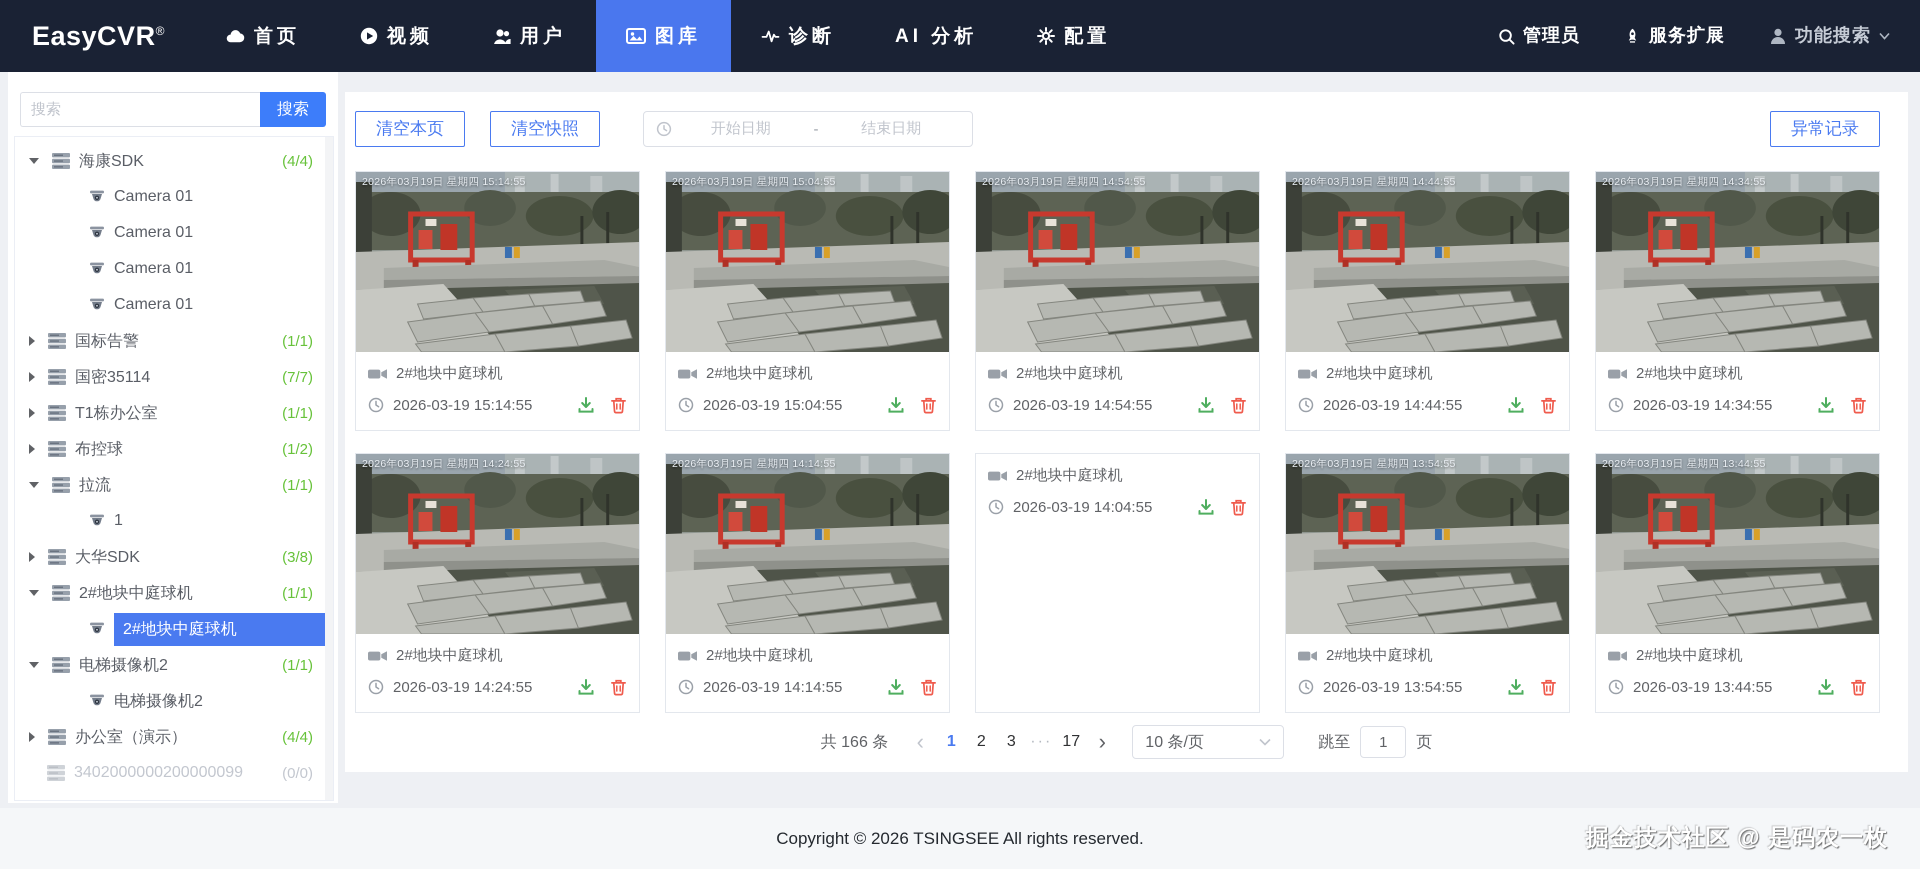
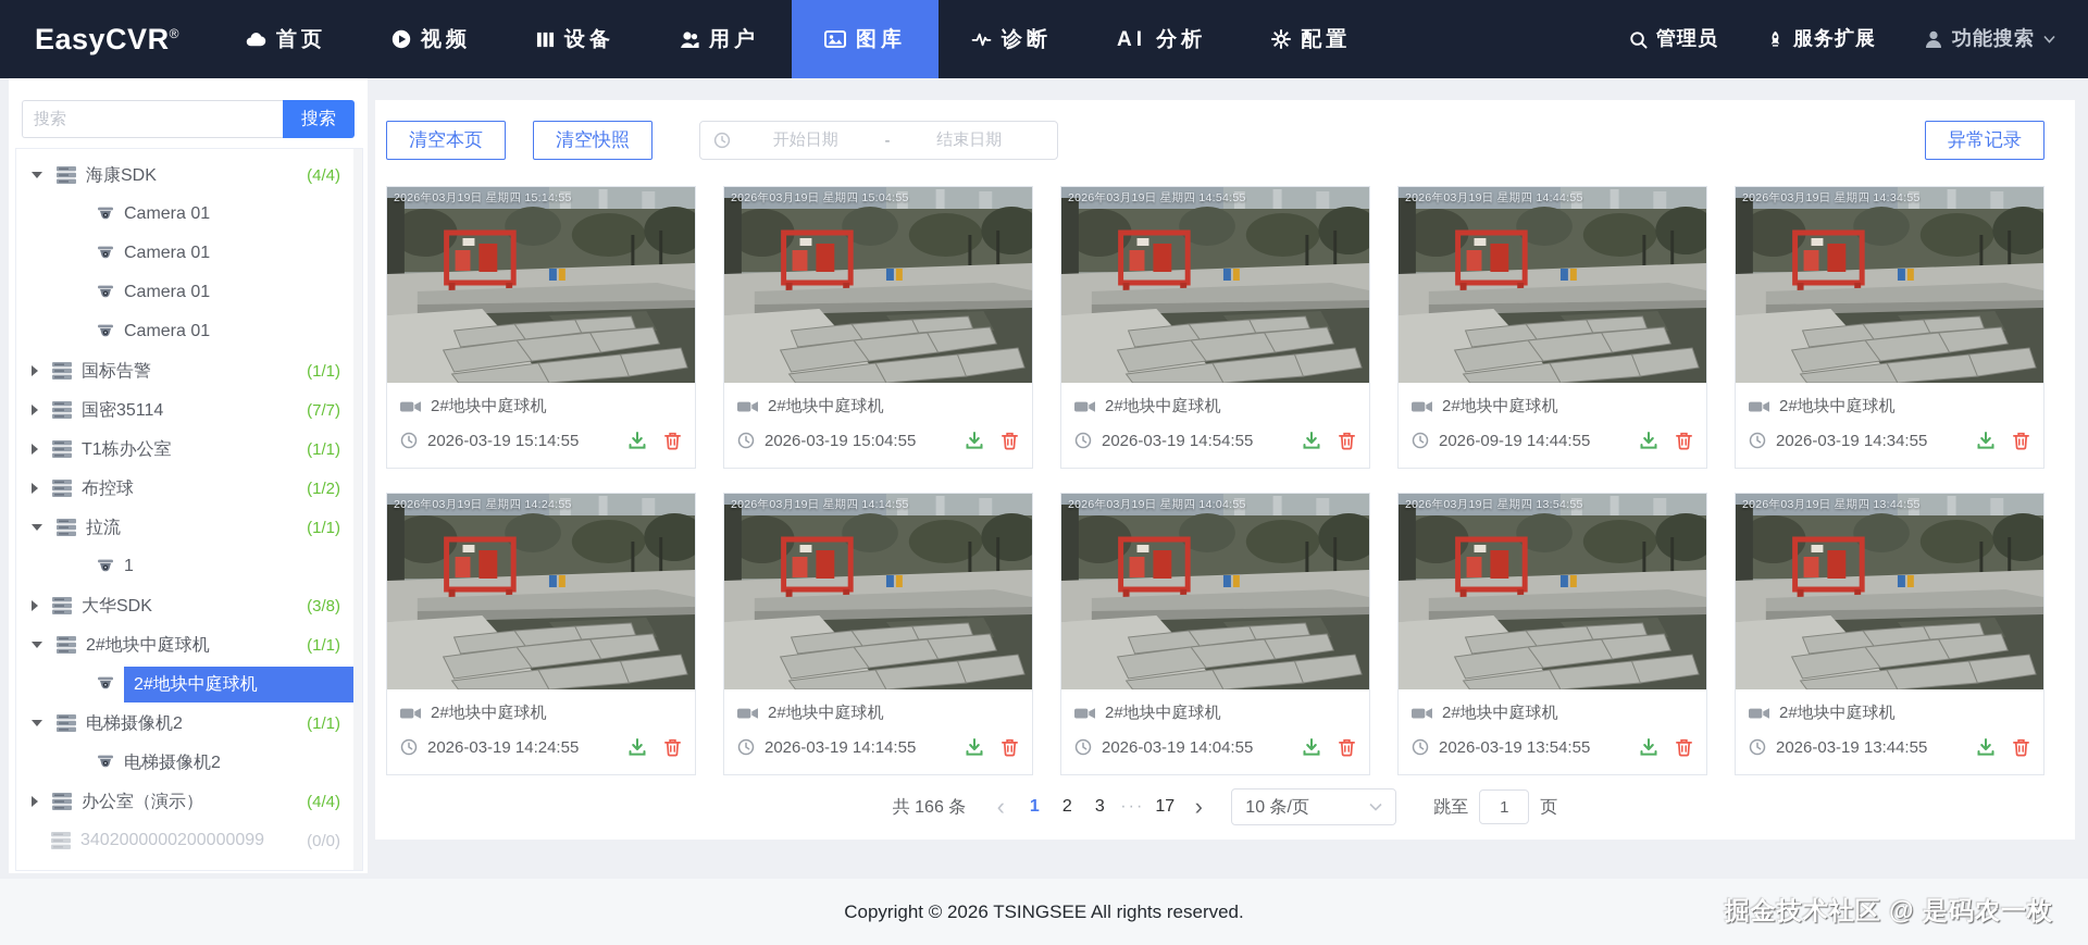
  EasyCVR®
  首页
  视频
+ 设备
  用户
  图库
  诊断
  AI 分析
  配置
  管理员
  服务扩展
  功能搜索
  搜索
  搜索
  海康SDK
  (4/4)
  Camera 01
  Camera 01
  Camera 01
  Camera 01
  国标告警
  (1/1)
  国密35114
  (7/7)
  T1栋办公室
  (1/1)
  布控球
  (1/2)
  拉流
  (1/1)
  1
  大华SDK
  (3/8)
  2#地块中庭球机
  (1/1)
  2#地块中庭球机
  电梯摄像机2
  (1/1)
  电梯摄像机2
  办公室（演示）
  (4/4)
  3402000000200000099
  (0/0)
  清空本页
  清空快照
  开始日期
  -
  结束日期
  异常记录
  2026年03月19日 星期四 15:14:55
  2#地块中庭球机
  2026-03-19 15:14:55
  2026年03月19日 星期四 15:04:55
  2#地块中庭球机
  2026-03-19 15:04:55
  2026年03月19日 星期四 14:54:55
  2#地块中庭球机
  2026-03-19 14:54:55
  2026年03月19日 星期四 14:44:55
  2#地块中庭球机
- 2026-03-19 14:44:55
+ 2026-09-19 14:44:55
  2026年03月19日 星期四 14:34:55
  2#地块中庭球机
  2026-03-19 14:34:55
  2026年03月19日 星期四 14:24:55
  2#地块中庭球机
  2026-03-19 14:24:55
  2026年03月19日 星期四 14:14:55
  2#地块中庭球机
  2026-03-19 14:14:55
+ 2026年03月19日 星期四 14:04:55
  2#地块中庭球机
  2026-03-19 14:04:55
  2026年03月19日 星期四 13:54:55
  2#地块中庭球机
  2026-03-19 13:54:55
  2026年03月19日 星期四 13:44:55
  2#地块中庭球机
  2026-03-19 13:44:55
  共 166 条
  ‹
  1
  2
  3
  ···
  17
  ›
  10 条/页
  跳至
  1
  页
  Copyright © 2026 TSINGSEE All rights reserved.
  掘金技术社区 @ 是码农一枚
